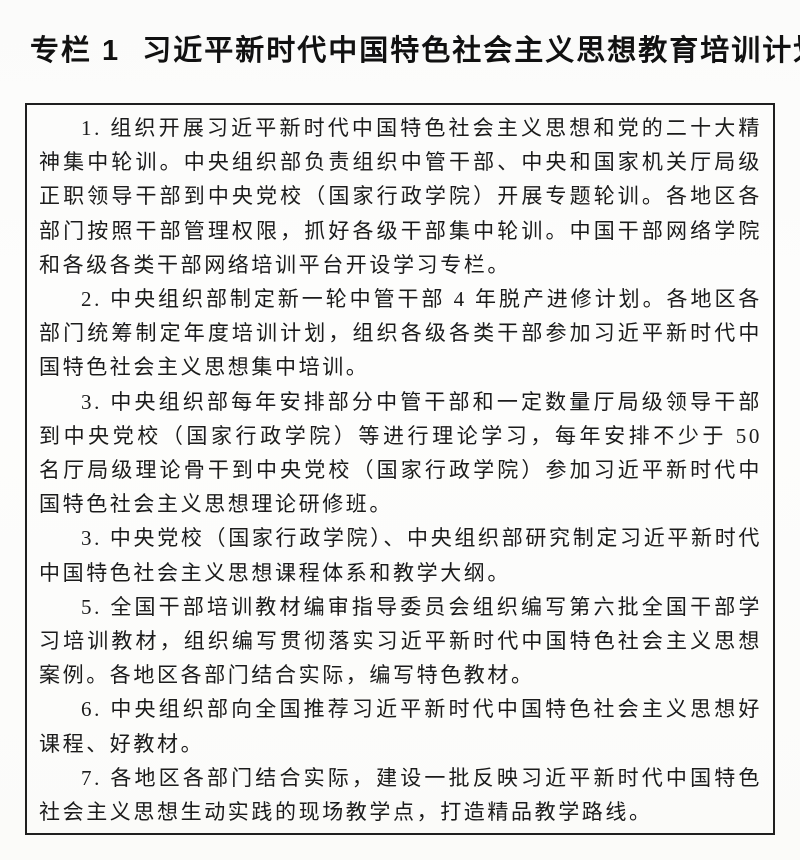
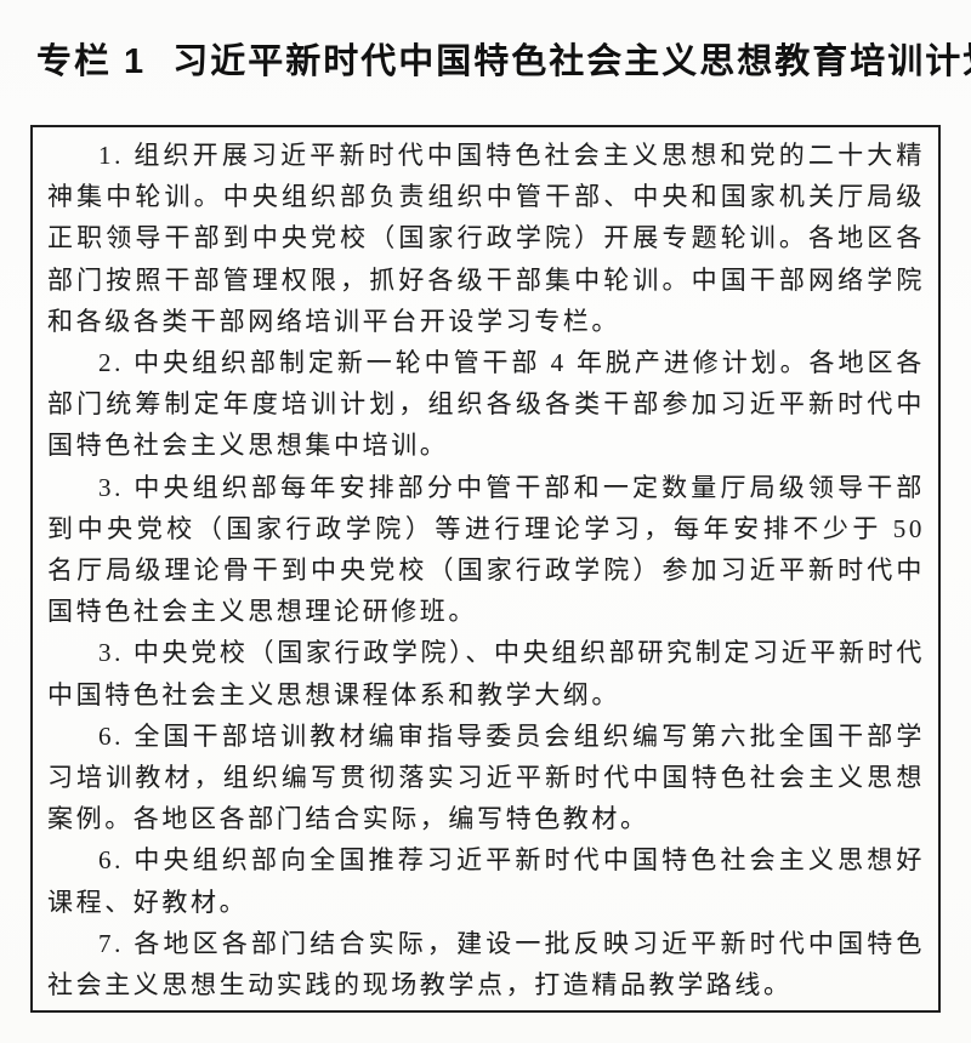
  专栏 1 习近平新时代中国特色社会主义思想教育培训计
  1. 组织开展习近平新时代中国特色社会主义思想和党的二十大精神集中轮训。中央组织部负责组织中管干部、中央和国家机关厅局级正职领导干部到中央党校（国家行政学院）开展专题轮训。各地区各部门按照干部管理权限，抓好各级干部集中轮训。中国干部网络学院和各级各类干部网络培训平台开设学习专栏。
  2. 中央组织部制定新一轮中管干部 4 年脱产进修计划。各地区各部门统筹制定年度培训计划，组织各级各类干部参加习近平新时代中国特色社会主义思想集中培训。
  3. 中央组织部每年安排部分中管干部和一定数量厅局级领导干部到中央党校（国家行政学院）等进行理论学习，每年安排不少于 50 名厅局级理论骨干到中央党校（国家行政学院）参加习近平新时代中国特色社会主义思想理论研修班。
  3. 中央党校（国家行政学院）、中央组织部研究制定习近平新时代中国特色社会主义思想课程体系和教学大纲。
- 5. 全国干部培训教材编审指导委员会组织编写第六批全国干部学习培训教材，组织编写贯彻落实习近平新时代中国特色社会主义思想案例。各地区各部门结合实际，编写特色教材。
+ 6. 全国干部培训教材编审指导委员会组织编写第六批全国干部学习培训教材，组织编写贯彻落实习近平新时代中国特色社会主义思想案例。各地区各部门结合实际，编写特色教材。
  6. 中央组织部向全国推荐习近平新时代中国特色社会主义思想好课程、好教材。
  7. 各地区各部门结合实际，建设一批反映习近平新时代中国特色社会主义思想生动实践的现场教学点，打造精品教学路线。
